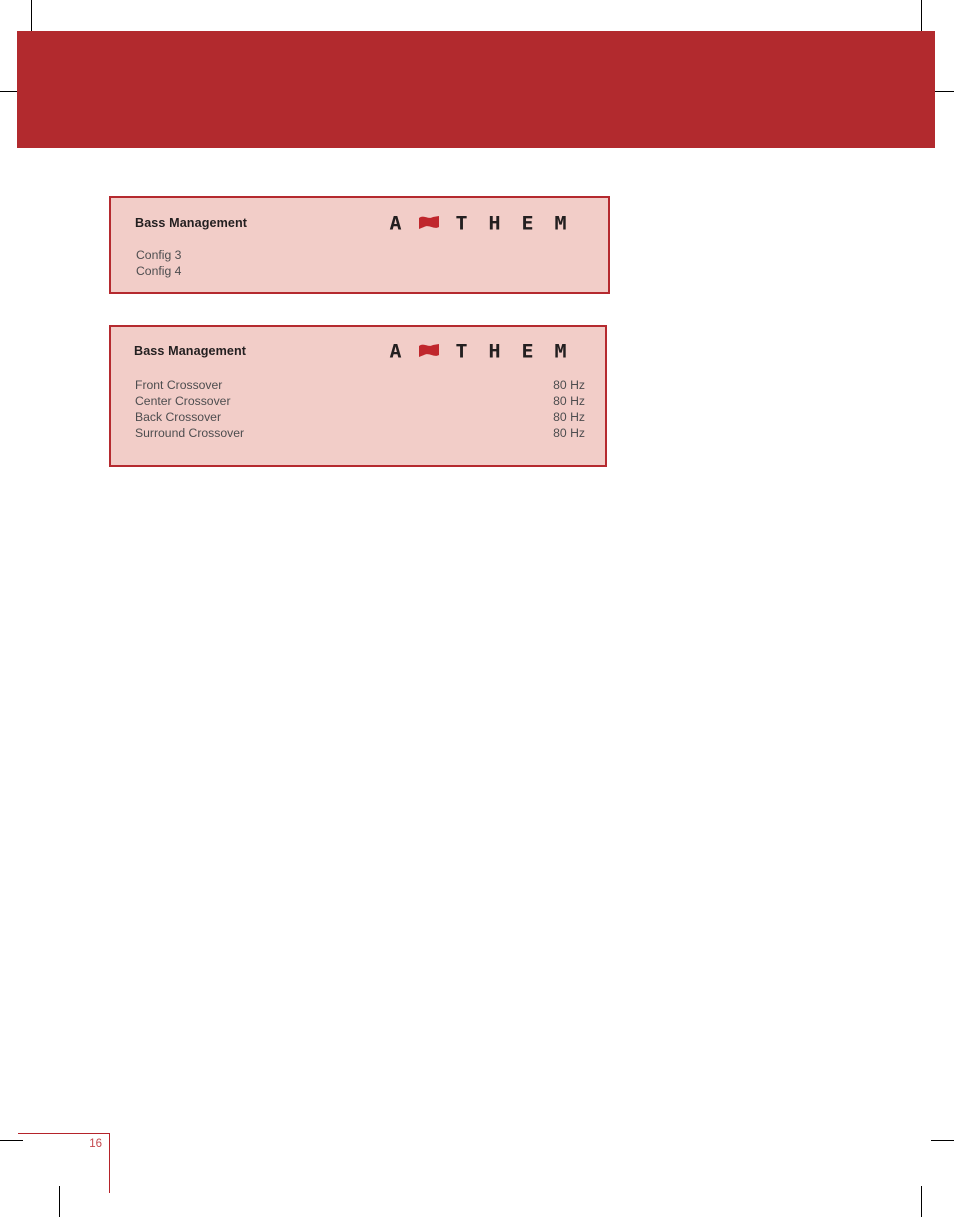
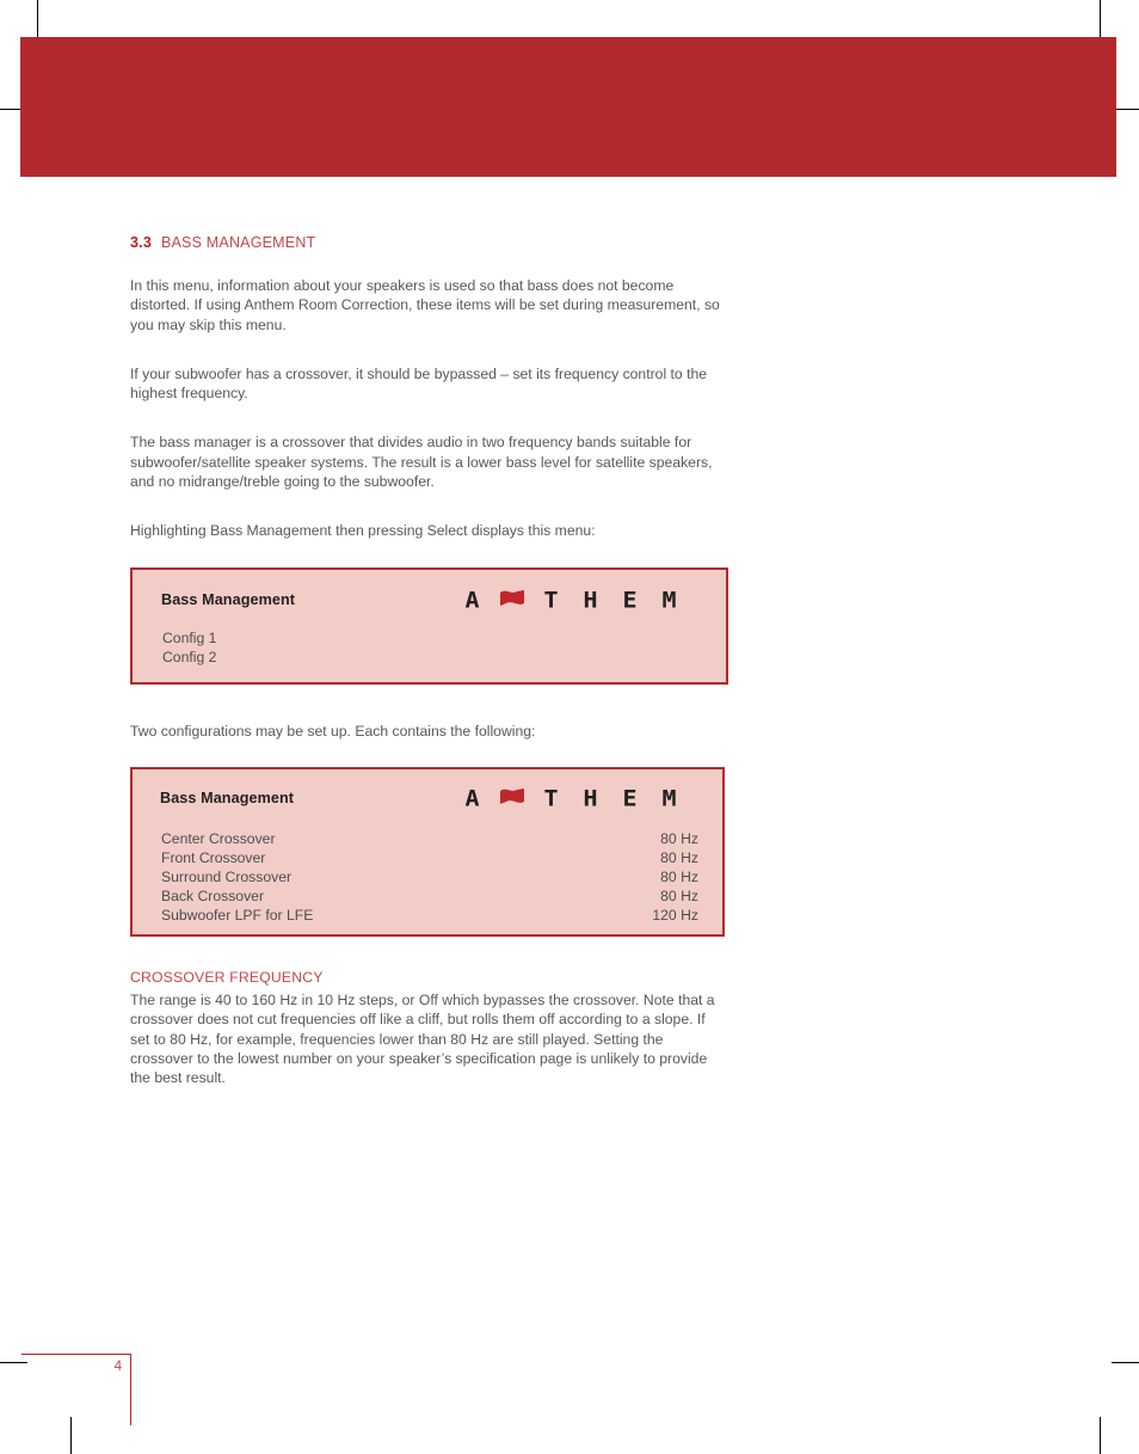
+ 3.3 BASS MANAGEMENT
+ In this menu, information about your speakers is used so that bass does not become distorted. If using Anthem Room Correction, these items will be set during measurement, so you may skip this menu.
+ If your subwoofer has a crossover, it should be bypassed – set its frequency control to the highest frequency.
+ The bass manager is a crossover that divides audio in two frequency bands suitable for subwoofer/satellite speaker systems. The result is a lower bass level for satellite speakers, and no midrange/treble going to the subwoofer.
+ Highlighting Bass Management then pressing Select displays this menu:
  Bass Management
  A
  T
  H
  E
  M
- Config 3
+ Config 1
- Config 4
+ Config 2
+ Two configurations may be set up. Each contains the following:
  Bass Management
  A
  T
  H
  E
  M
- Front Crossover
+ Center Crossover
  80 Hz
- Center Crossover
+ Front Crossover
  80 Hz
- Back Crossover
+ Surround Crossover
  80 Hz
- Surround Crossover
+ Back Crossover
  80 Hz
+ Subwoofer LPF for LFE
+ 120 Hz
+ CROSSOVER FREQUENCY
+ The range is 40 to 160 Hz in 10 Hz steps, or Off which bypasses the crossover. Note that a crossover does not cut frequencies off like a cliff, but rolls them off according to a slope. If set to 80 Hz, for example, frequencies lower than 80 Hz are still played. Setting the crossover to the lowest number on your speaker’s specification page is unlikely to provide the best result.
- 16
+ 4
